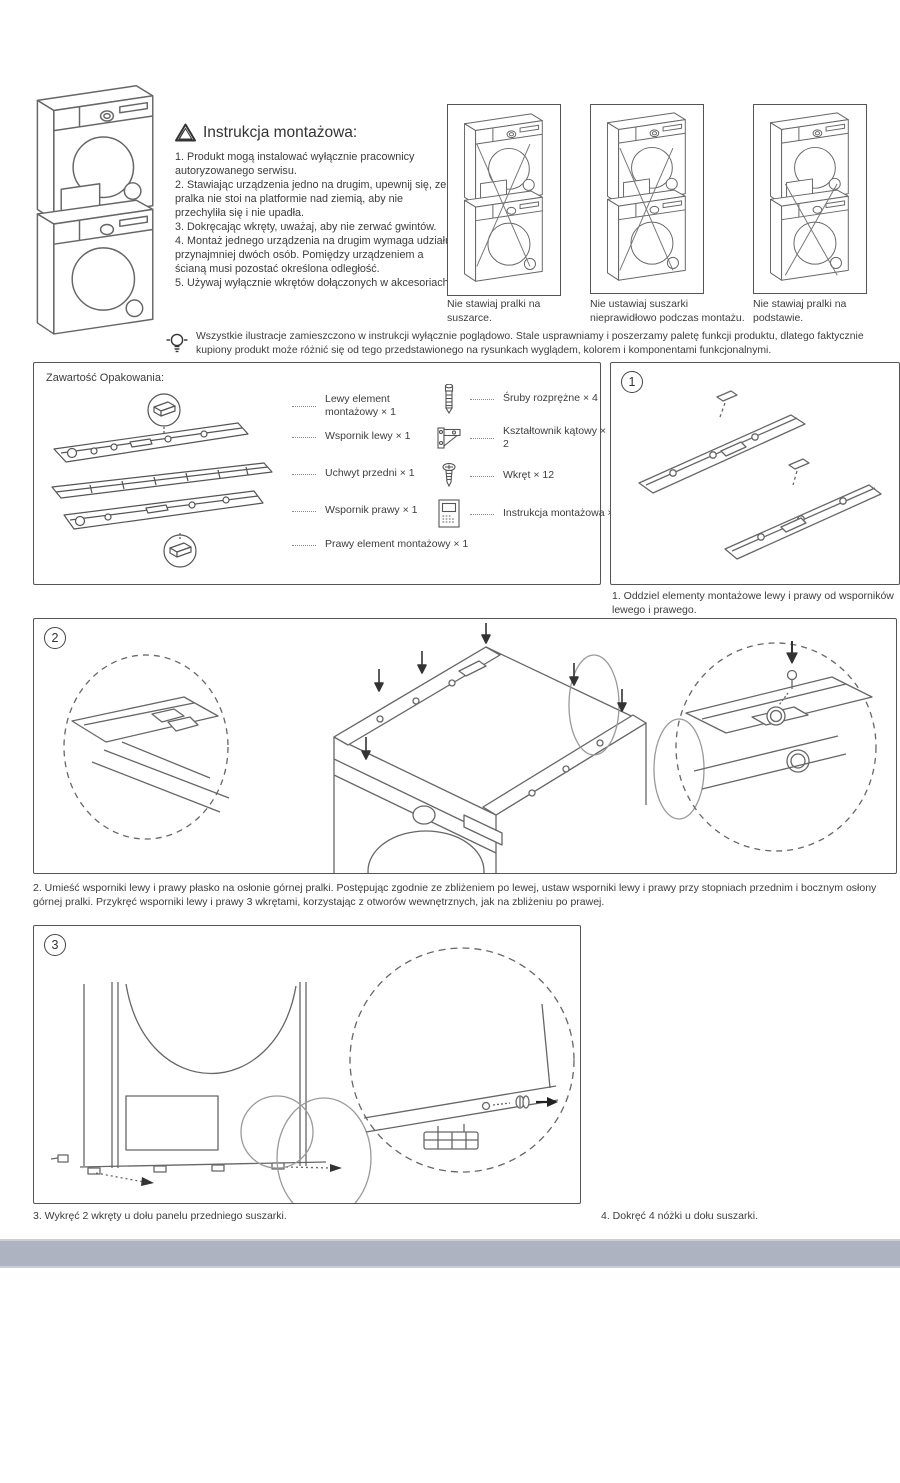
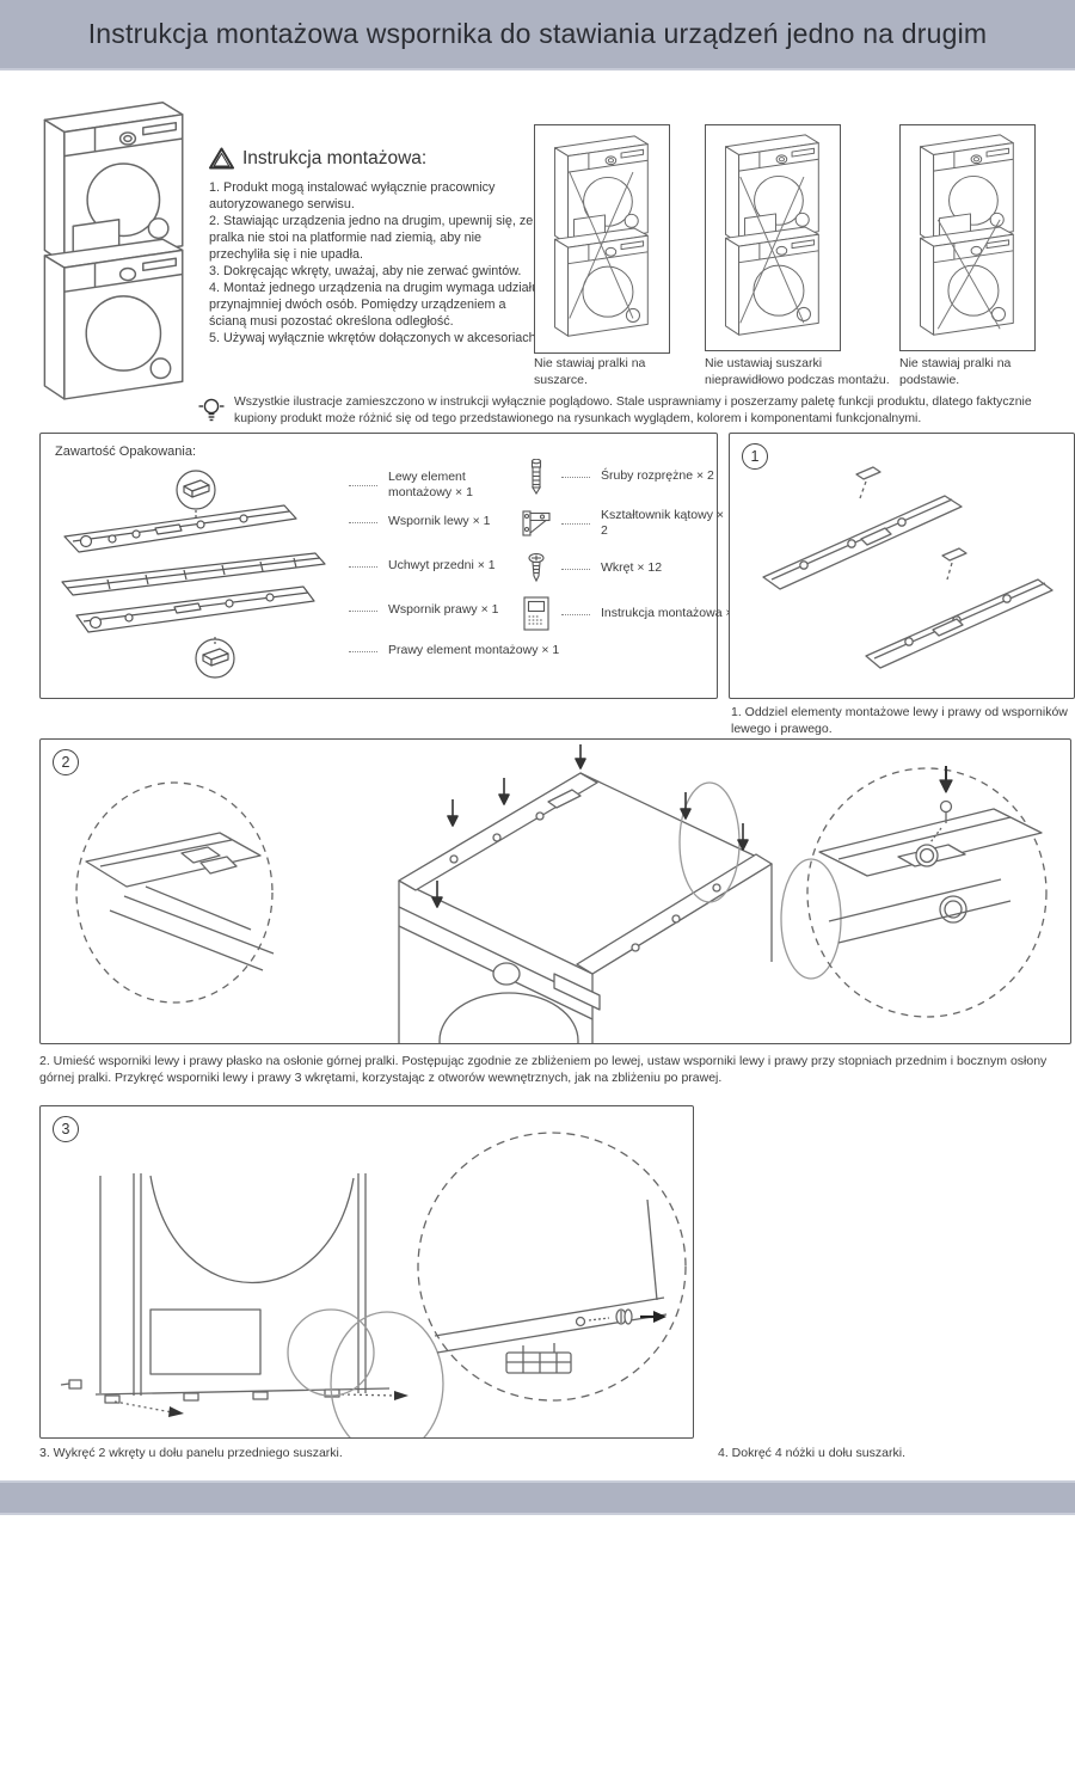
+ Instrukcja montażowa wspornika do stawiania urządzeń jedno na drugim
  Instrukcja montażowa:
  1. Produkt mogą instalować wyłącznie pracownicy autoryzowanego serwisu.
  2. Stawiając urządzenia jedno na drugim, upewnij się, ze pralka nie stoi na platformie nad ziemią, aby nie przechyliła się i nie upadła.
  3. Dokręcając wkręty, uważaj, aby nie zerwać gwintów.
  4. Montaż jednego urządzenia na drugim wymaga udział przynajmniej dwóch osób. Pomiędzy urządzeniem a ścianą musi pozostać określona odległość.
  5. Używaj wyłącznie wkrętów dołączonych w akcesoriach
  Nie stawiaj pralki na suszarce.
  Nie ustawiaj suszarki nieprawidłowo podczas montażu.
  Nie stawiaj pralki na podstawie.
  Wszystkie ilustracje zamieszczono w instrukcji wyłącznie poglądowo. Stale usprawniamy i poszerzamy paletę funkcji produktu, dlatego faktycznie kupiony produkt może różnić się od tego przedstawionego na rysunkach wyglądem, kolorem i komponentami funkcjonalnymi.
  Zawartość Opakowania:
  Lewy element montażowy × 1
  Wspornik lewy × 1
  Uchwyt przedni × 1
  Wspornik prawy × 1
  Prawy element montażowy × 1
- Śruby rozprężne × 4
+ Śruby rozprężne × 2
  Kształtownik kątowy × 2
  Wkręt × 12
  Instrukcja montażowa
  1
  1. Oddziel elementy montażowe lewy i prawy od wsporników lewego i prawego.
  2
  2. Umieść wsporniki lewy i prawy płasko na osłonie górnej pralki. Postępując zgodnie ze zbliżeniem po lewej, ustaw wsporniki lewy i prawy przy stopniach przednim i bocznym osłony górnej pralki. Przykręć wsporniki lewy i prawy 3 wkrętami, korzystając z otworów wewnętrznych, jak na zbliżeniu po prawej.
  3
  3. Wykręć 2 wkręty u dołu panelu przedniego suszarki.
  4. Dokręć 4 nóżki u dołu suszarki.
